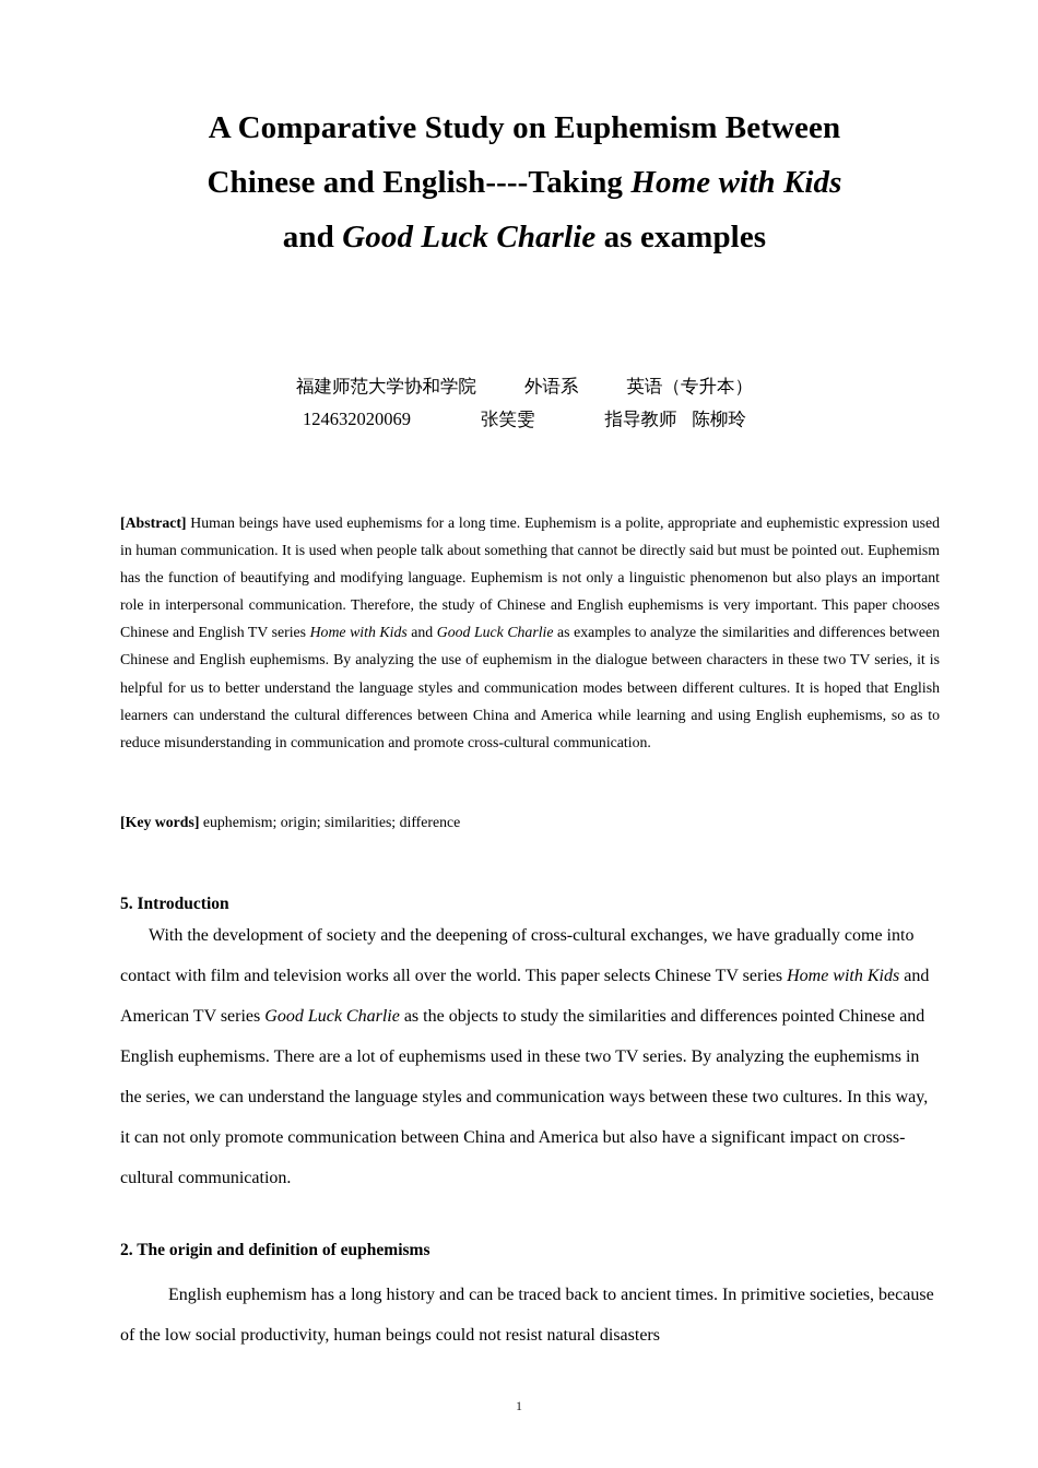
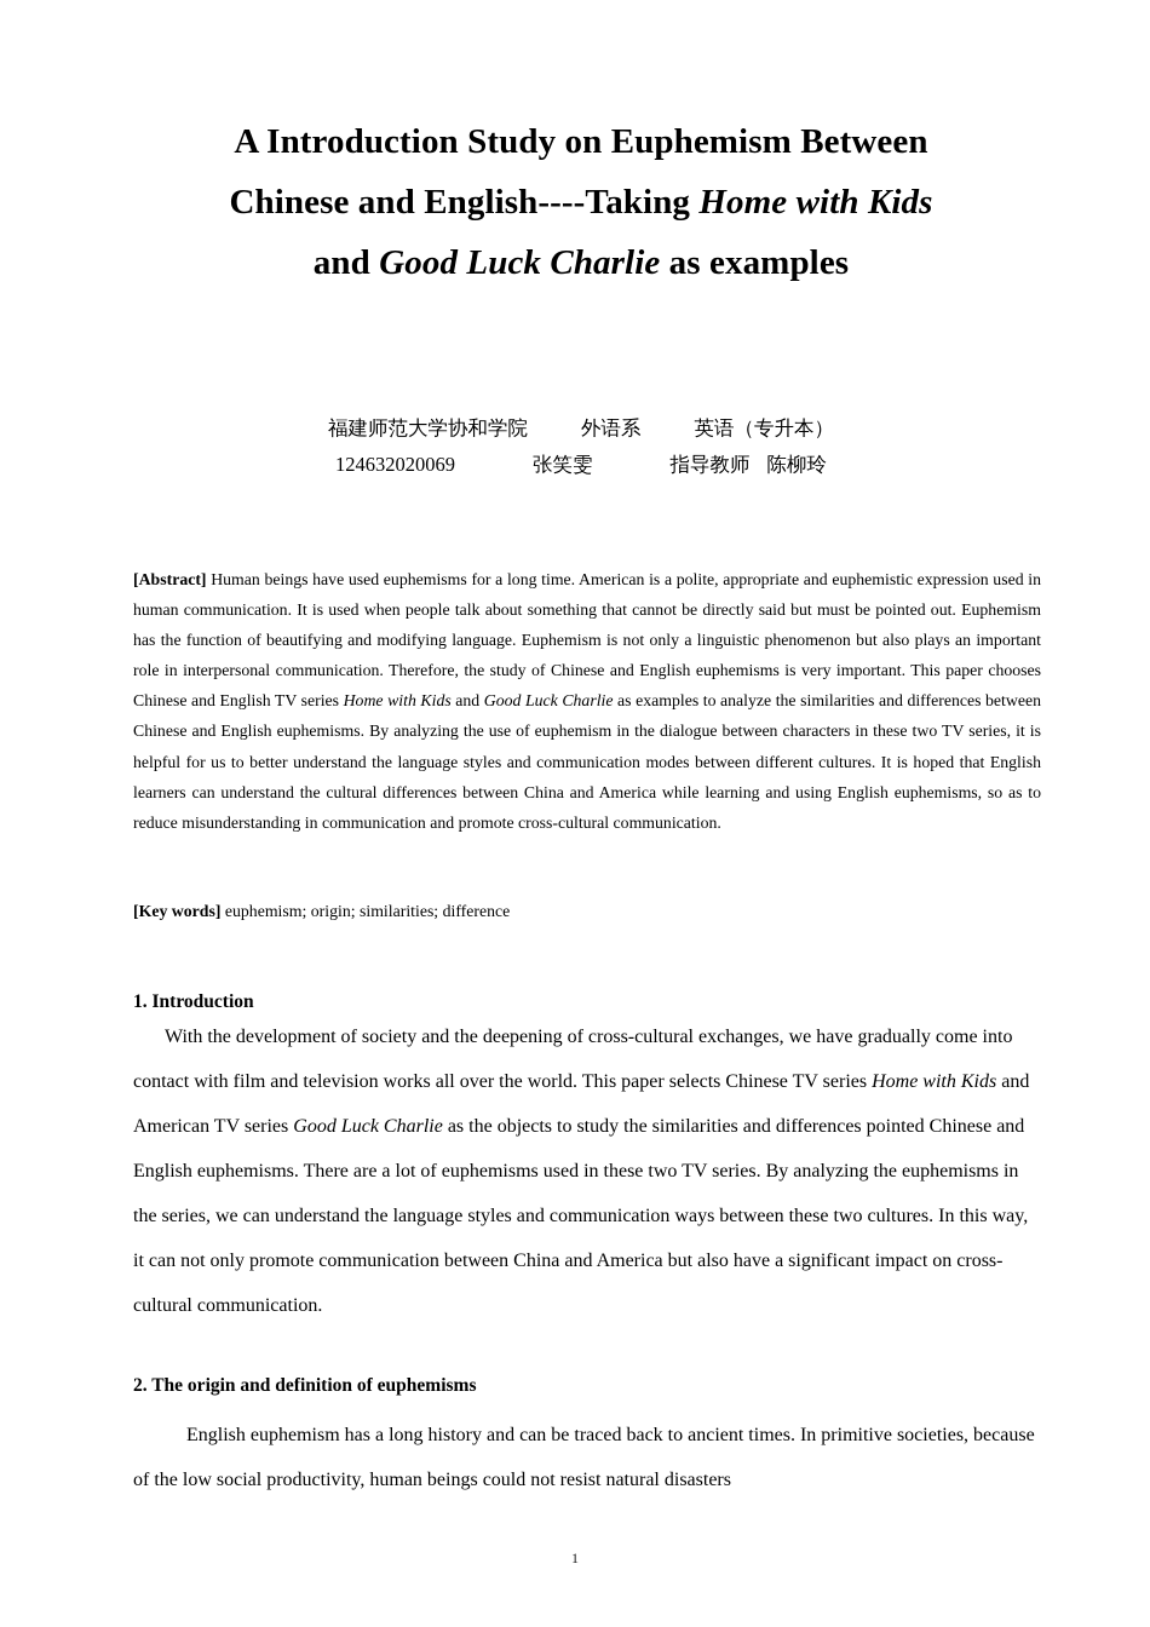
- A Comparative Study on Euphemism Between
+ A Introduction Study on Euphemism Between
  Chinese and English----Taking Home with Kids
  and Good Luck Charlie as examples
  福建师范大学协和学院 外语系 英语（专升本）
  124632020069 张笑雯 指导教师 陈柳玲
- [Abstract] Human beings have used euphemisms for a long time. Euphemism is a polite, appropriate and euphemistic expression used in human communication. It is used when people talk about something that cannot be directly said but must be pointed out. Euphemism has the function of beautifying and modifying language. Euphemism is not only a linguistic phenomenon but also plays an important role in interpersonal communication. Therefore, the study of Chinese and English euphemisms is very important. This paper chooses Chinese and English TV series Home with Kids and Good Luck Charlie as examples to analyze the similarities and differences between Chinese and English euphemisms. By analyzing the use of euphemism in the dialogue between characters in these two TV series, it is helpful for us to better understand the language styles and communication modes between different cultures. It is hoped that English learners can understand the cultural differences between China and America while learning and using English euphemisms, so as to reduce misunderstanding in communication and promote cross-cultural communication.
+ [Abstract] Human beings have used euphemisms for a long time. American is a polite, appropriate and euphemistic expression used in human communication. It is used when people talk about something that cannot be directly said but must be pointed out. Euphemism has the function of beautifying and modifying language. Euphemism is not only a linguistic phenomenon but also plays an important role in interpersonal communication. Therefore, the study of Chinese and English euphemisms is very important. This paper chooses Chinese and English TV series Home with Kids and Good Luck Charlie as examples to analyze the similarities and differences between Chinese and English euphemisms. By analyzing the use of euphemism in the dialogue between characters in these two TV series, it is helpful for us to better understand the language styles and communication modes between different cultures. It is hoped that English learners can understand the cultural differences between China and America while learning and using English euphemisms, so as to reduce misunderstanding in communication and promote cross-cultural communication.
  [Key words] euphemism; origin; similarities; difference
- 5. Introduction
+ 1. Introduction
  With the development of society and the deepening of cross-cultural exchanges, we have gradually come into contact with film and television works all over the world. This paper selects Chinese TV series Home with Kids and American TV series Good Luck Charlie as the objects to study the similarities and differences pointed Chinese and English euphemisms. There are a lot of euphemisms used in these two TV series. By analyzing the euphemisms in the series, we can understand the language styles and communication ways between these two cultures. In this way, it can not only promote communication between China and America but also have a significant impact on cross-cultural communication.
  2. The origin and definition of euphemisms
  English euphemism has a long history and can be traced back to ancient times. In primitive societies, because of the low social productivity, human beings could not resist natural disasters
  1
